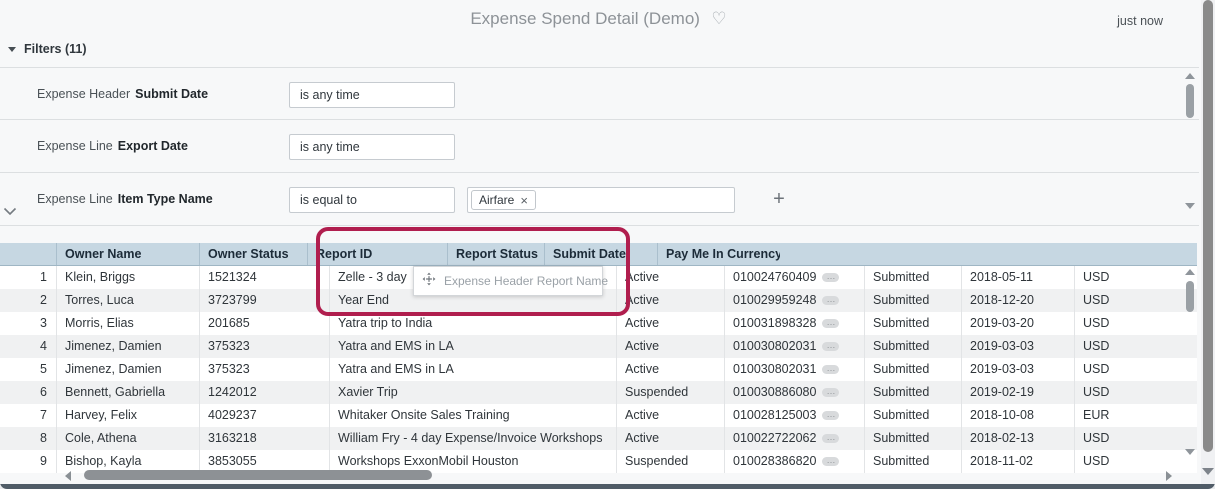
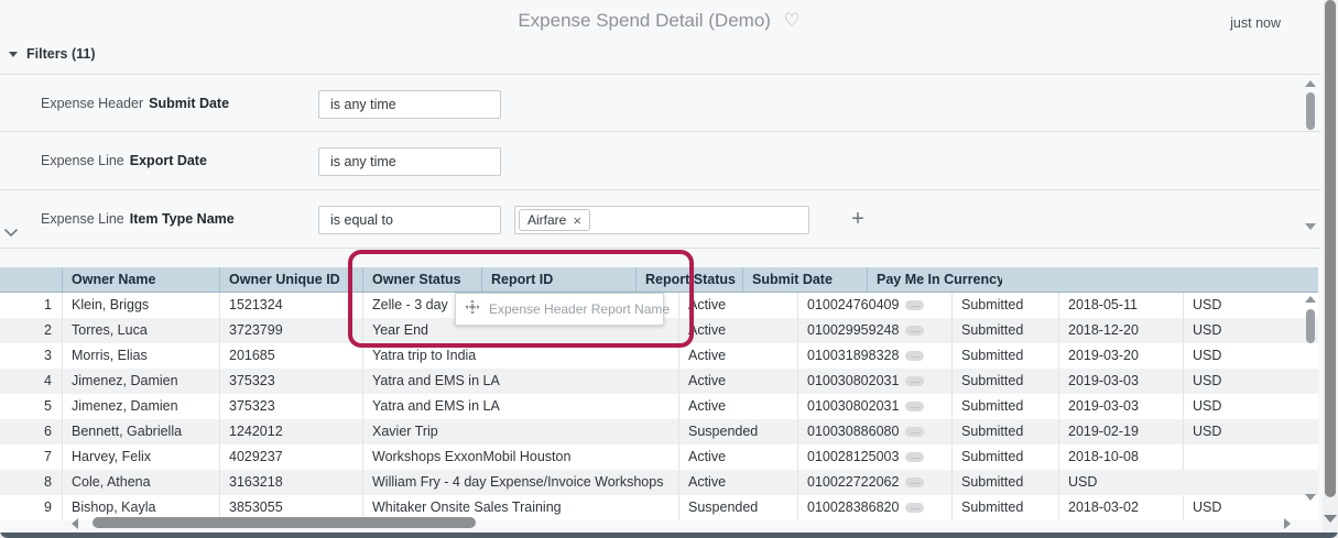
  Expense Spend Detail (Demo) ♡
  just now
  Filters (11)
  Expense Header
  Submit Date
  is any time
  Expense Line
  Export Date
  is any time
  Expense Line
  Item Type Name
  is equal to
  Airfare
  ×
  +
  Owner Name
+ Owner Unique ID
  Owner Status
  Report ID
  Report Status
  Submit Date
  Pay Me In Currency
  1
  Klein, Briggs
  1521324
  Zelle - 3 day
  Active
  010024760409 …
  Submitted
  2018-05-11
  USD
  2
  Torres, Luca
  3723799
  Year End
  Active
  010029959248 …
  Submitted
  2018-12-20
  USD
  3
  Morris, Elias
  201685
  Yatra trip to India
  Active
  010031898328 …
  Submitted
  2019-03-20
  USD
  4
  Jimenez, Damien
  375323
  Yatra and EMS in LA
  Active
  010030802031 …
  Submitted
  2019-03-03
  USD
  5
  Jimenez, Damien
  375323
  Yatra and EMS in LA
  Active
  010030802031 …
  Submitted
  2019-03-03
  USD
  6
  Bennett, Gabriella
  1242012
  Xavier Trip
  Suspended
  010030886080 …
  Submitted
  2019-02-19
  USD
  7
  Harvey, Felix
  4029237
- Whitaker Onsite Sales Training
+ Workshops ExxonMobil Houston
  Active
  010028125003 …
  Submitted
  2018-10-08
- EUR
  8
  Cole, Athena
  3163218
  William Fry - 4 day Expense/Invoice Workshops
  Active
  010022722062 …
  Submitted
- 2018-02-13
  USD
  9
  Bishop, Kayla
  3853055
- Workshops ExxonMobil Houston
+ Whitaker Onsite Sales Training
  Suspended
  010028386820 …
  Submitted
- 2018-11-02
+ 2018-03-02
  USD
  Expense Header Report Name
